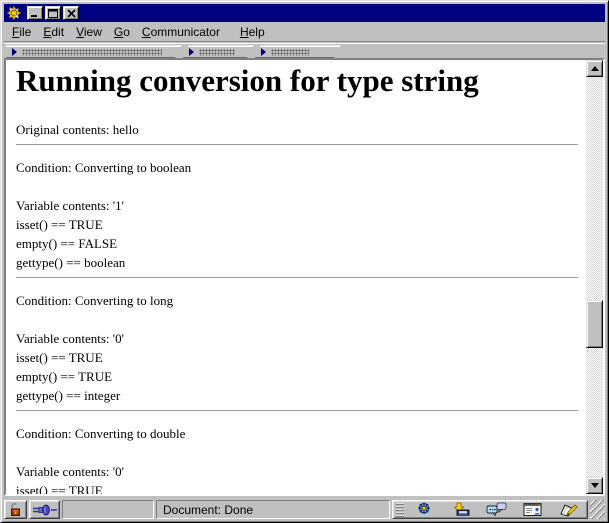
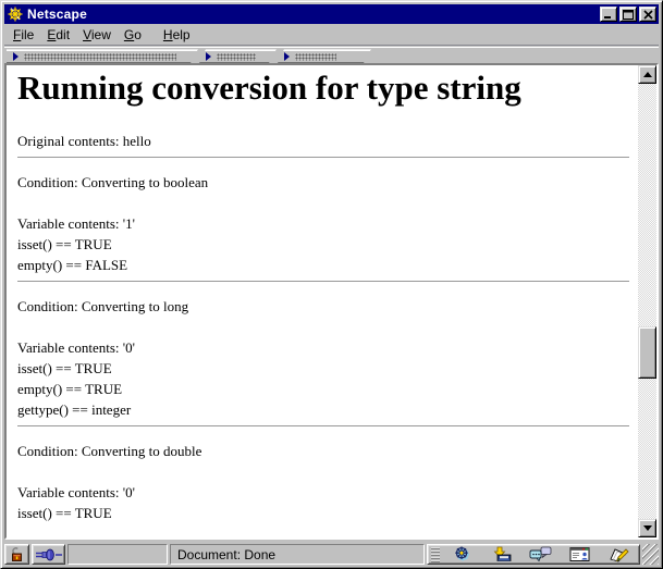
+ Netscape
  File
  Edit
  View
  Go
- Communicator
  Help
  Running conversion for type string
  Original contents: hello
  Condition: Converting to boolean
  Variable contents: '1'
  isset() == TRUE
  empty() == FALSE
- gettype() == boolean
  Condition: Converting to long
  Variable contents: '0'
  isset() == TRUE
  empty() == TRUE
  gettype() == integer
  Condition: Converting to double
  Variable contents: '0'
  isset() == TRUE
  Document: Done
